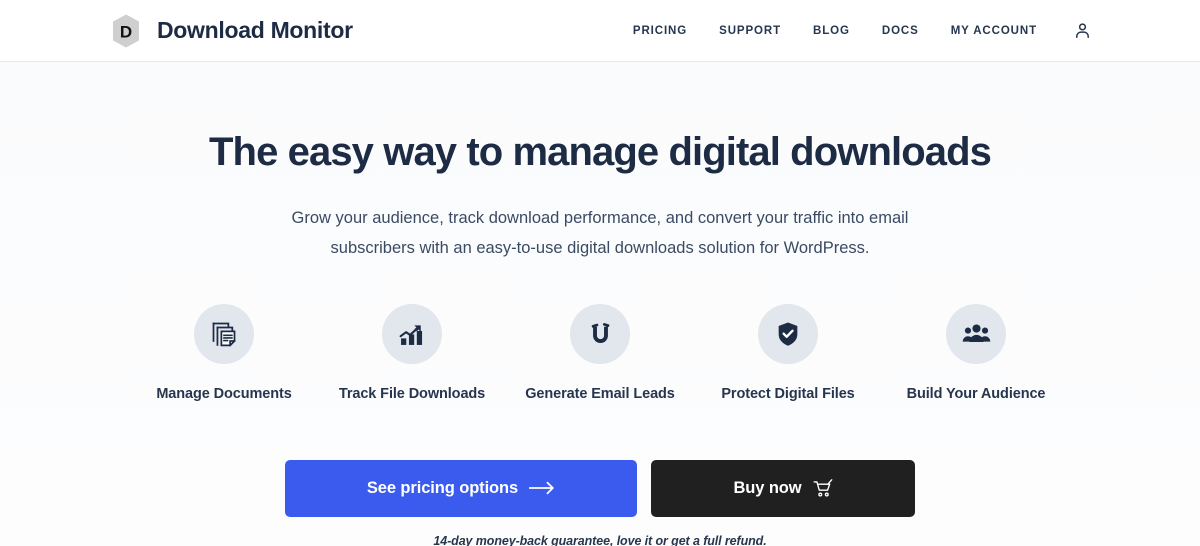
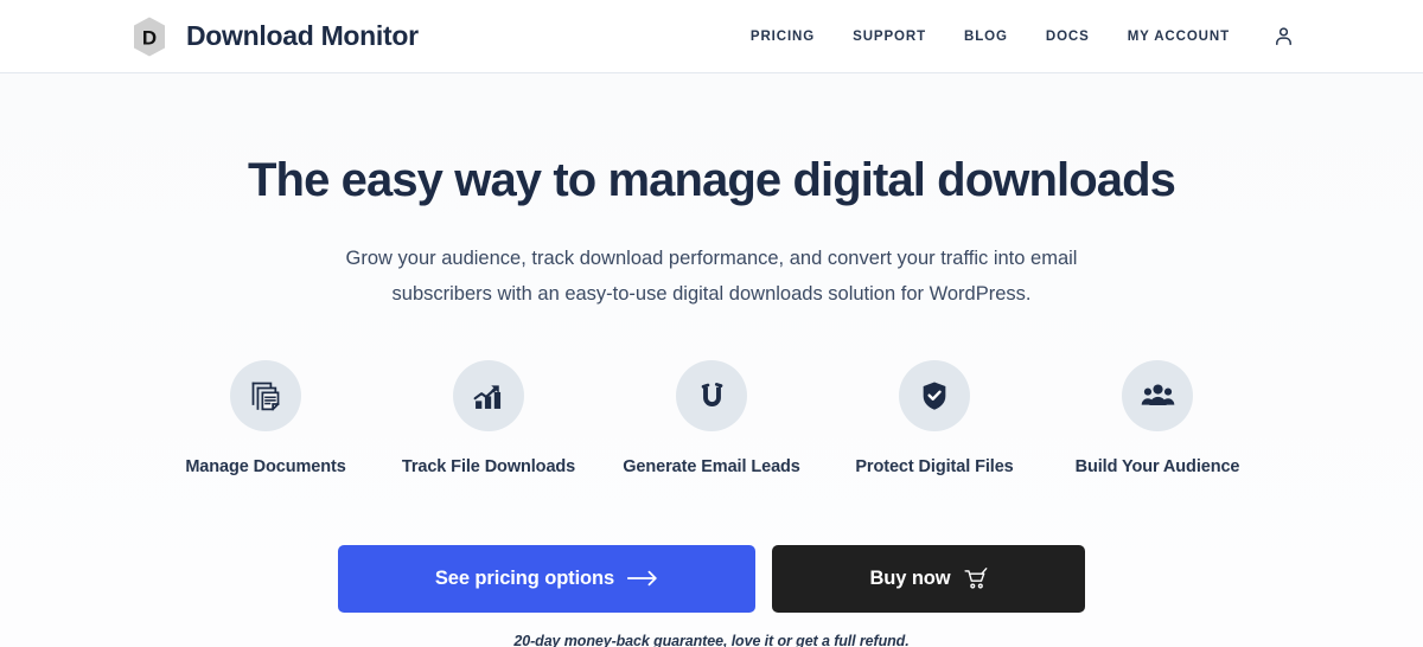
  D
  Download Monitor
  PRICING
  SUPPORT
  BLOG
  DOCS
  MY ACCOUNT
  The easy way to manage digital downloads
  Grow your audience, track download performance, and convert your traffic into email
  subscribers with an easy-to-use digital downloads solution for WordPress.
  Manage Documents
  Track File Downloads
  Generate Email Leads
  Protect Digital Files
  Build Your Audience
  See pricing options
  Buy now
- 14-day money-back guarantee, love it or get a full refund.
+ 20-day money-back guarantee, love it or get a full refund.
